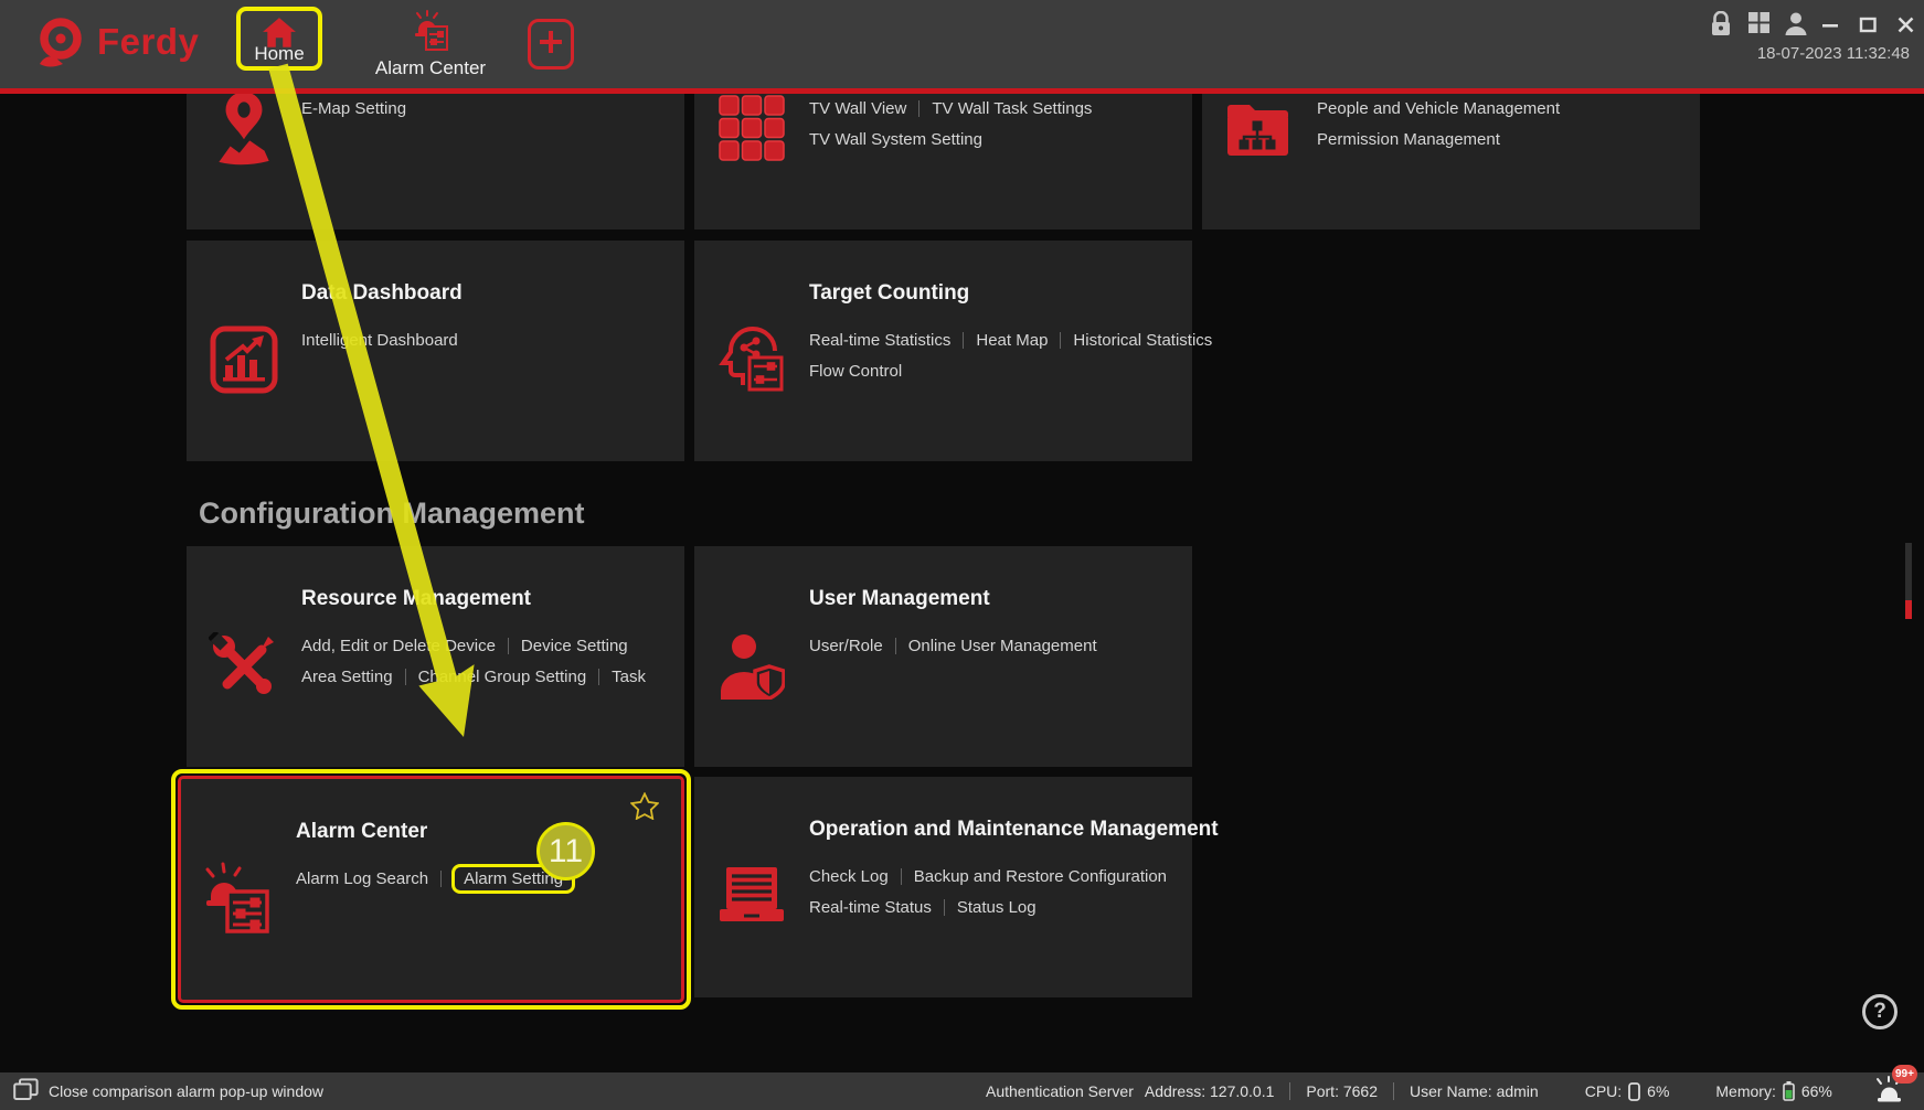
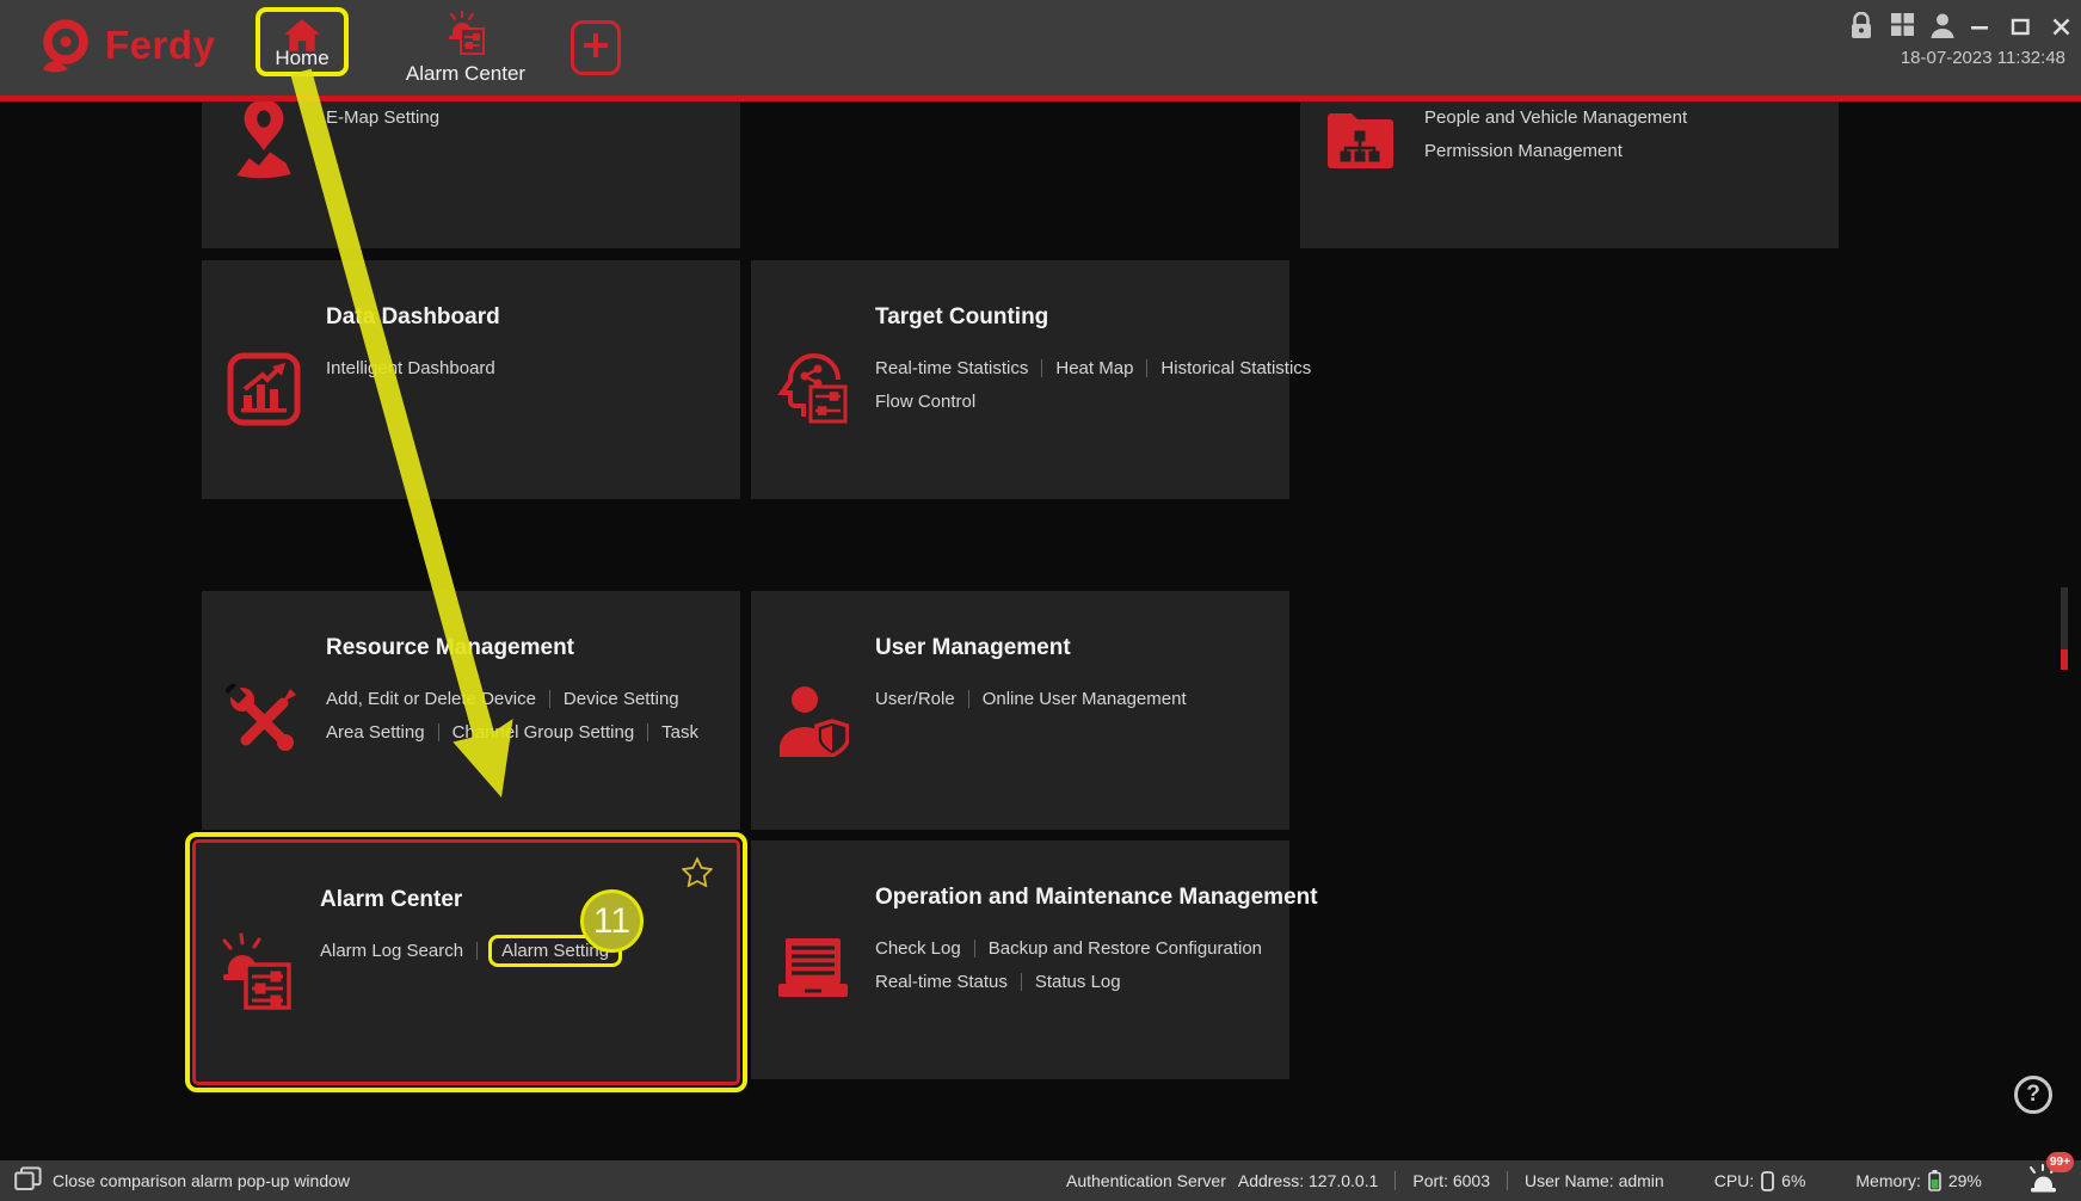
  Ferdy
  Home
  Alarm Center
  18-07-2023 11:32:48
  E-Map Setting
- TV Wall View
- TV Wall Task Settings
- TV Wall System Setting
  People and Vehicle Management
  Permission Management
  Da Dashboard
  Intellit Dashboard
  Target Counting
  Real-time Statistics
  Heat Map
  Historical Statistics
  Flow Control
- Configuration Management
  Resource Mnagement
  Add, Edit or Dele Device
  Device Setting
  Area Setting
  Chl Group Setting
  Task
  User Management
  User/Role
  Online User Management
  Alarm Center
  Alarm Log Search
  Alarm Settin
  Operation and Maintenance Management
  Check Log
  Backup and Restore Configuration
  Real-time Status
  Status Log
  11
  ?
  Close comparison alarm pop-up window
  Authentication Server
  Address: 127.0.0.1
- Port: 7662
+ Port: 6003
  User Name: admin
  CPU:
  6%
  Memory:
- 66%
+ 29%
  99+
